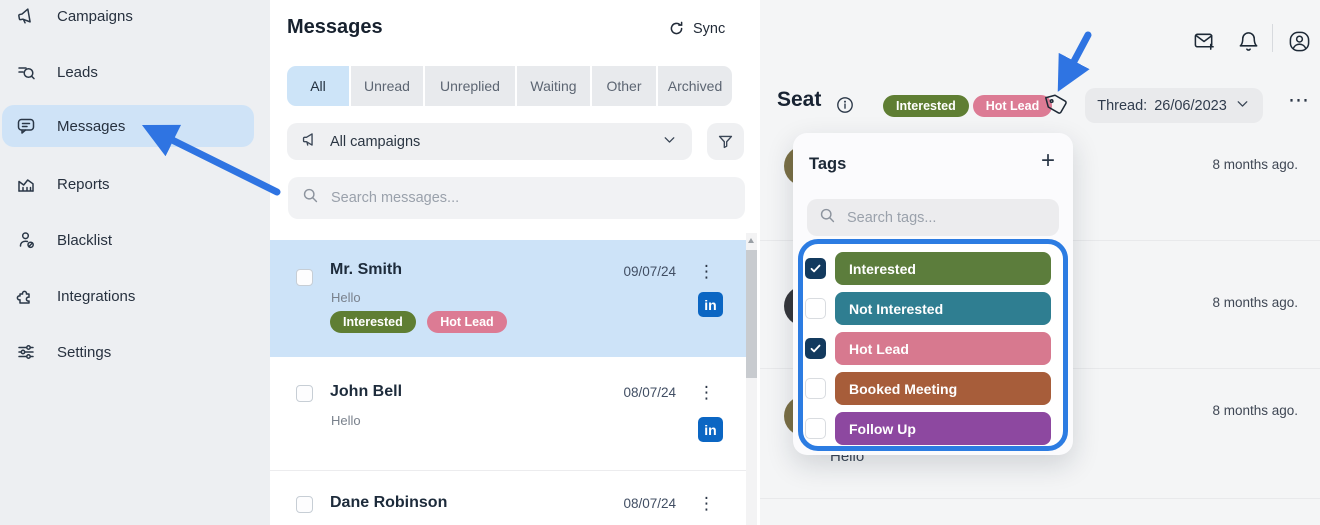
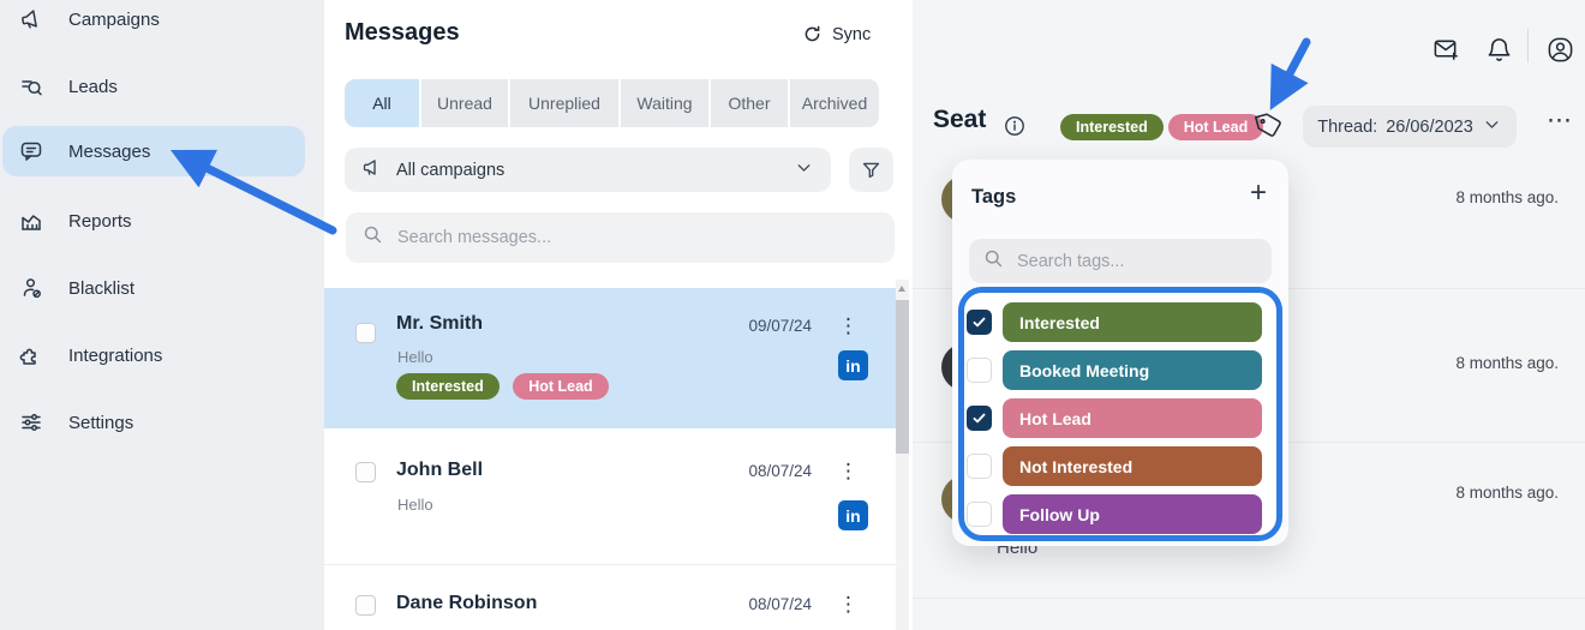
  Campaigns
  Leads
  Messages
  Reports
  Blacklist
  Integrations
  Settings
  Messages
  Sync
  All
  Unread
  Unreplied
  Waiting
  Other
  Archived
  All campaigns
  Search messages...
  Mr. Smith
  09/07/24
  ⋮
  Hello
  Interested Hot Lead
  in
  John Bell
  08/07/24
  ⋮
  Hello
  in
  Dane Robinson
  08/07/24
  ⋮
  Seat
  Interested
  Hot Lead
  Thread:
  26/06/2023
  ⋯
  8 months ago.
  8 months ago.
  8 months ago.
  Hello
  Tags
  +
  Search tags...
  Interested
- Not Interested
+ Booked Meeting
  Hot Lead
- Booked Meeting
+ Not Interested
  Follow Up
